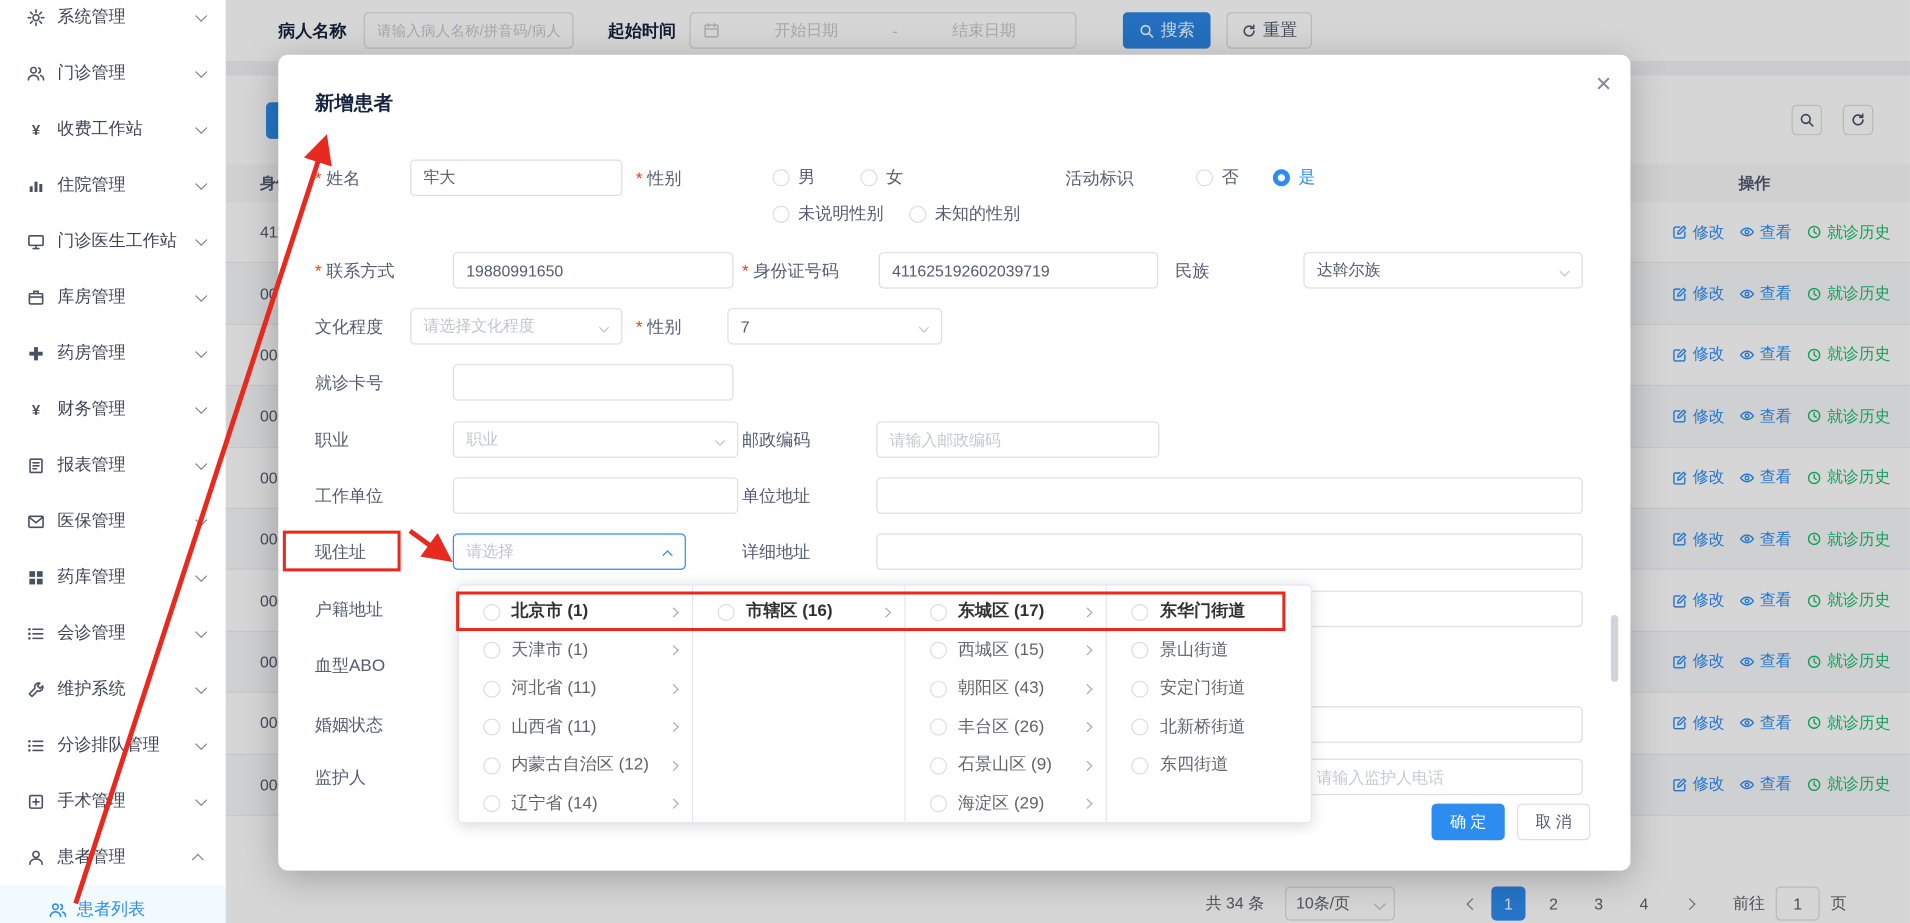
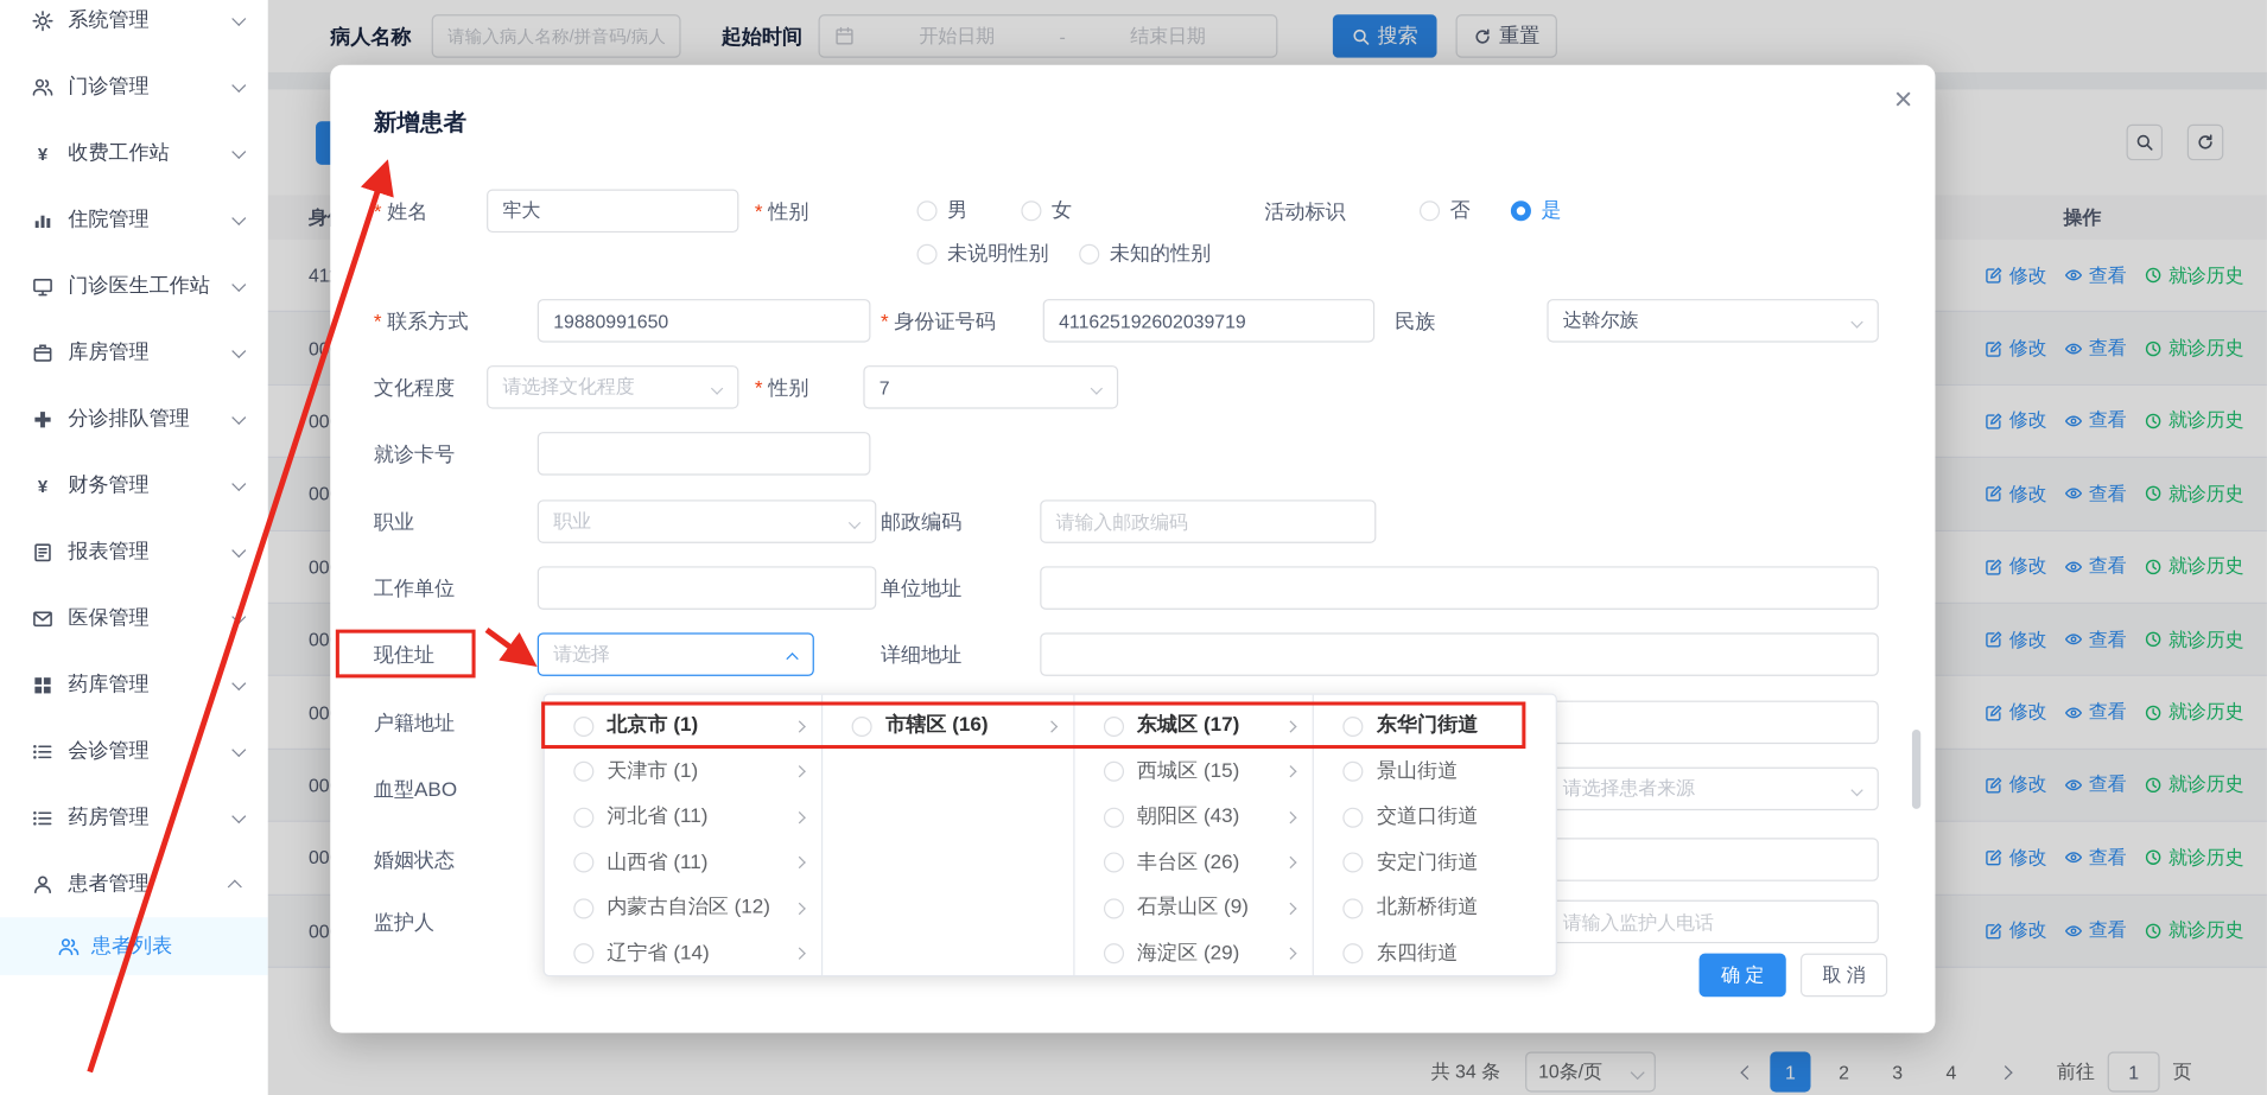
  系统管理
  门诊管理
  收费工作站
  住院管理
  门诊医生工作站
  库房管理
- 药房管理
+ 分诊排队管理
  财务管理
  报表管理
  医保管理
  药库管理
  会诊管理
- 维护系统
- 分诊排队管理
+ 药房管理
- 手术管理
  患者管理
  患者列表
  病人名称
  请输入病人名称/拼音码/病人
  起始时间
  开始日期
  -
  结束日期
  搜索
  重置
  操作
  修改
  查看
  就诊历史
  修改
  查看
  就诊历史
  修改
  查看
  就诊历史
  修改
  查看
  就诊历史
  修改
  查看
  就诊历史
  修改
  查看
  就诊历史
  修改
  查看
  就诊历史
  修改
  查看
  就诊历史
  修改
  查看
  就诊历史
  修改
  查看
  就诊历史
  共 34 条
  10条/页
  1
  2
  3
  4
  前往
  1
  页
  新增患者
  ×
  姓名
  牢大
  性别
  男
  女
  活动标识
  否
  是
  未说明性别
  未知的性别
  联系方式
  19880991650
  身份证号码
  411625192602039719
  民族
  达斡尔族
  文化程度
  请选择文化程度
  性别
  7
  就诊卡号
  职业
  职业
  邮政编码
  请输入邮政编码
  工作单位
  单位地址
  现住址
  请选择
  详细地址
  户籍地址
  血型ABO
+ 请选择患者来源
  婚姻状态
  监护人
  请输入监护人电话
  确 定
  取 消
  北京市 (1)
  天津市 (1)
  河北省 (11)
  山西省 (11)
  内蒙古自治区 (12)
  辽宁省 (14)
  市辖区 (16)
  东城区 (17)
  西城区 (15)
  朝阳区 (43)
  丰台区 (26)
  石景山区 (9)
  海淀区 (29)
  东华门街道
  景山街道
+ 交道口街道
  安定门街道
  北新桥街道
  东四街道
